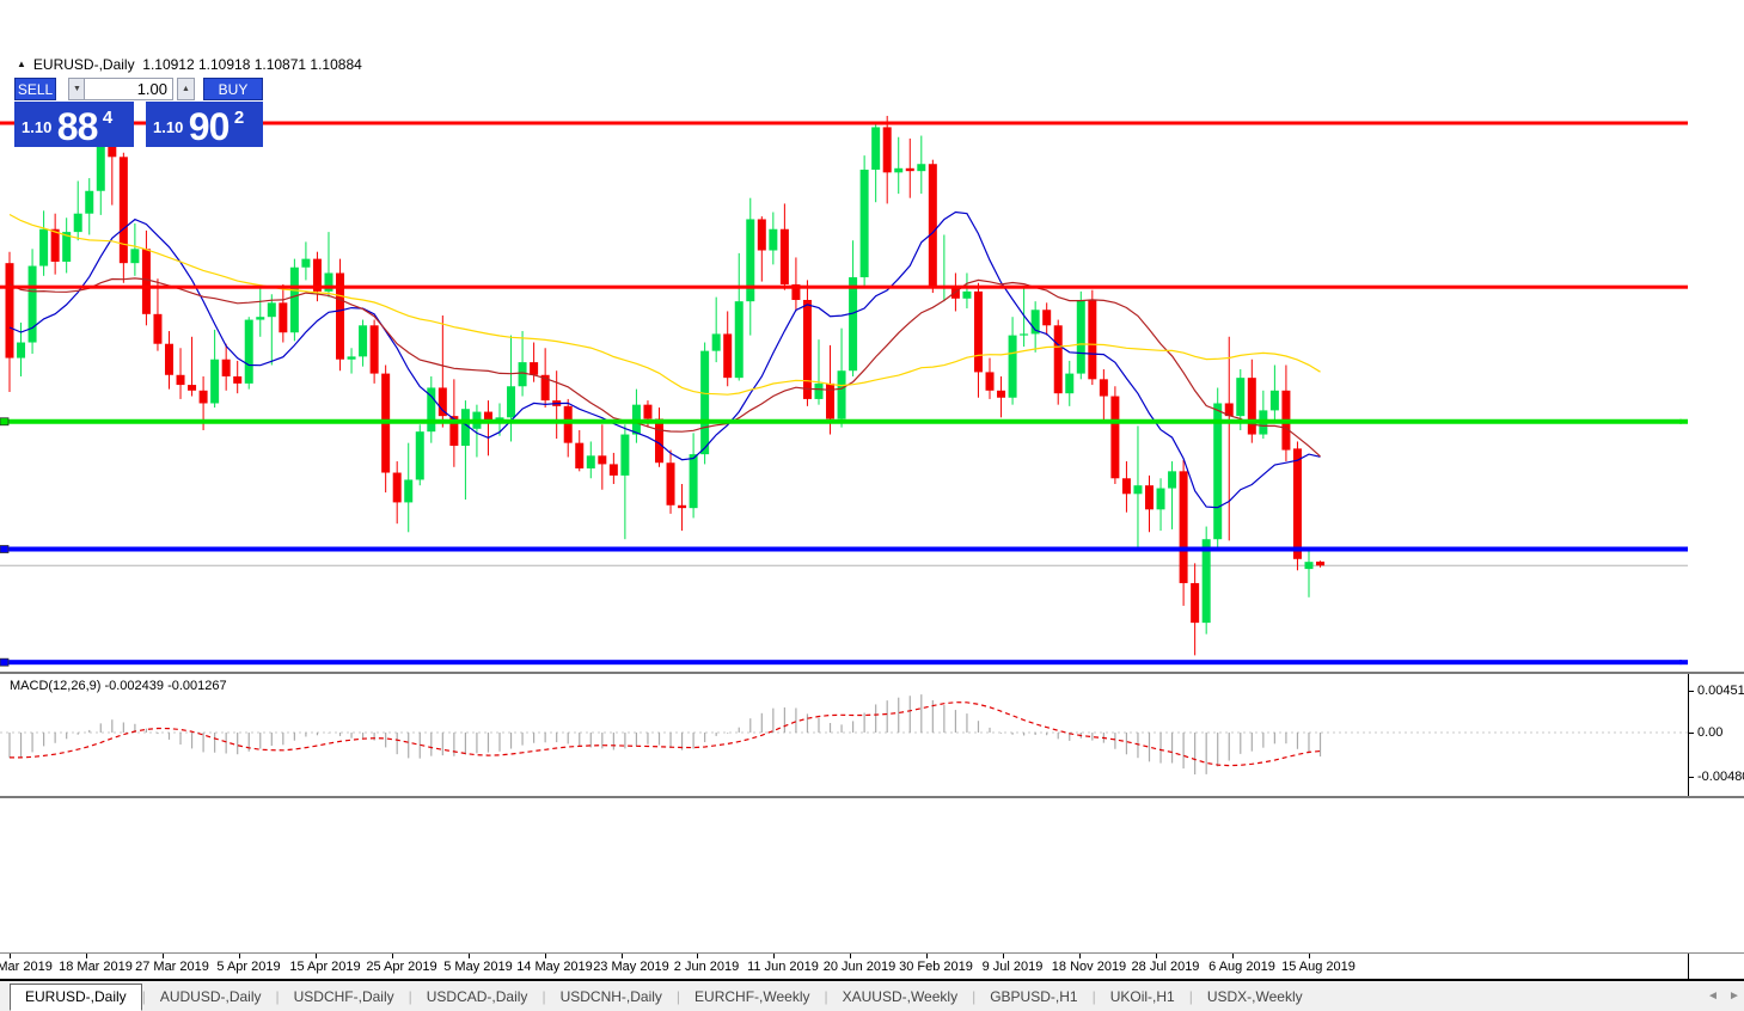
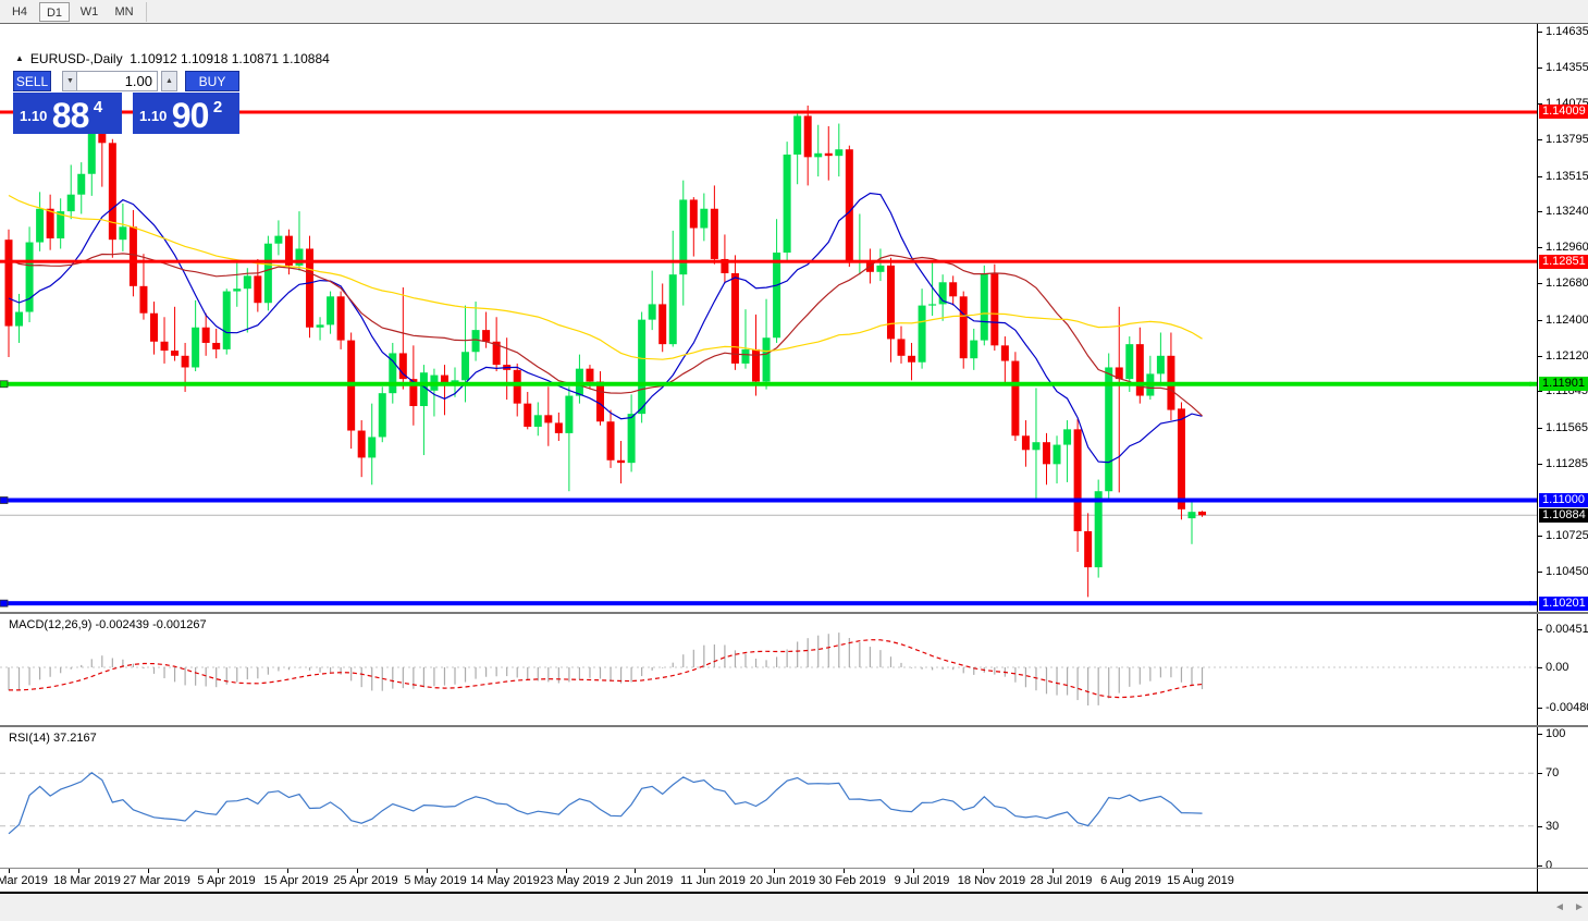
+ H4
+ D1
+ W1
+ MN
+ 1.14635
+ 1.14355
+ 1.14075
+ 1.13795
+ 1.13515
+ 1.13240
+ 1.12960
+ 1.12680
+ 1.12400
+ 1.12120
+ 1.11845
+ 1.11565
+ 1.11285
+ 1.10725
+ 1.10450
+ 1.14009
+ 1.12851
+ 1.11901
+ 1.11000
+ 1.10884
+ 1.10201
  ▲ EURUSD-,Daily 1.10912 1.10918 1.10871 1.10884
  SELL
  1.00
  BUY
  1.10 88 4
  1.10 90 2
  0.00451
  0.00
  -0.0048
  MACD(12,26,9) -0.002439 -0.001267
+ 100
+ 70
+ 30
+ 0
+ RSI(14) 37.2167
  Mar 2019
  18 Mar 2019
  27 Mar 2019
  5 Apr 2019
  15 Apr 2019
  25 Apr 2019
  5 May 2019
  14 May 2019
  23 May 2019
  2 Jun 2019
  11 Jun 2019
  20 Jun 2019
  30 Feb 2019
  9 Jul 2019
  18 Nov 2019
  28 Jul 2019
  6 Aug 2019
  15 Aug 2019
- EURUSD-,Daily | AUDUSD-,Daily | USDCHF-,Daily | USDCAD-,Daily | USDCNH-,Daily | EURCHF-,Weekly | XAUUSD-,Weekly | GBPUSD-,H1 | UKOil-,H1 | USDX-,Weekly
  ◄
  ►
